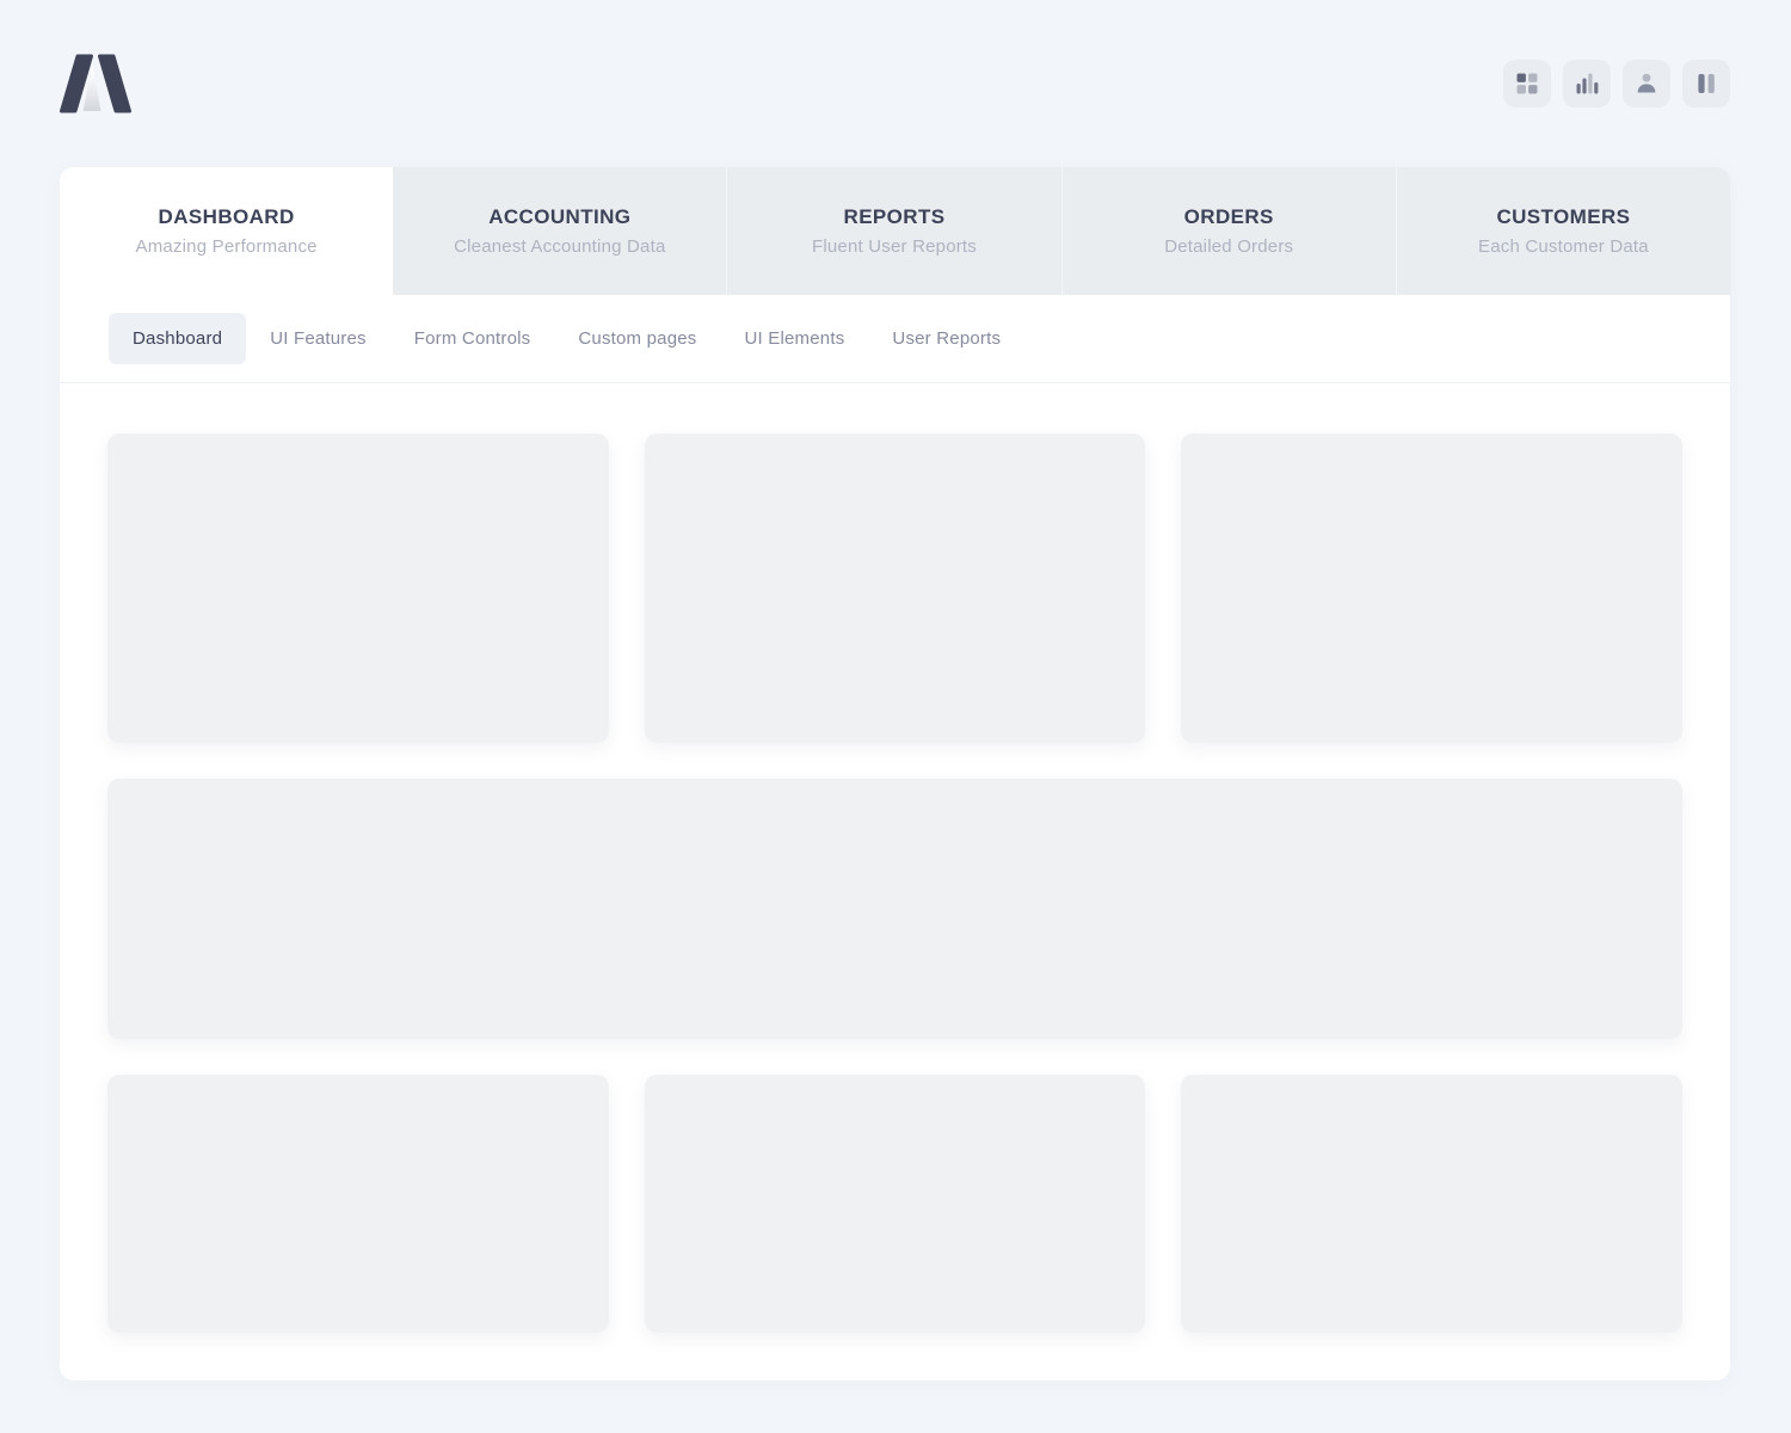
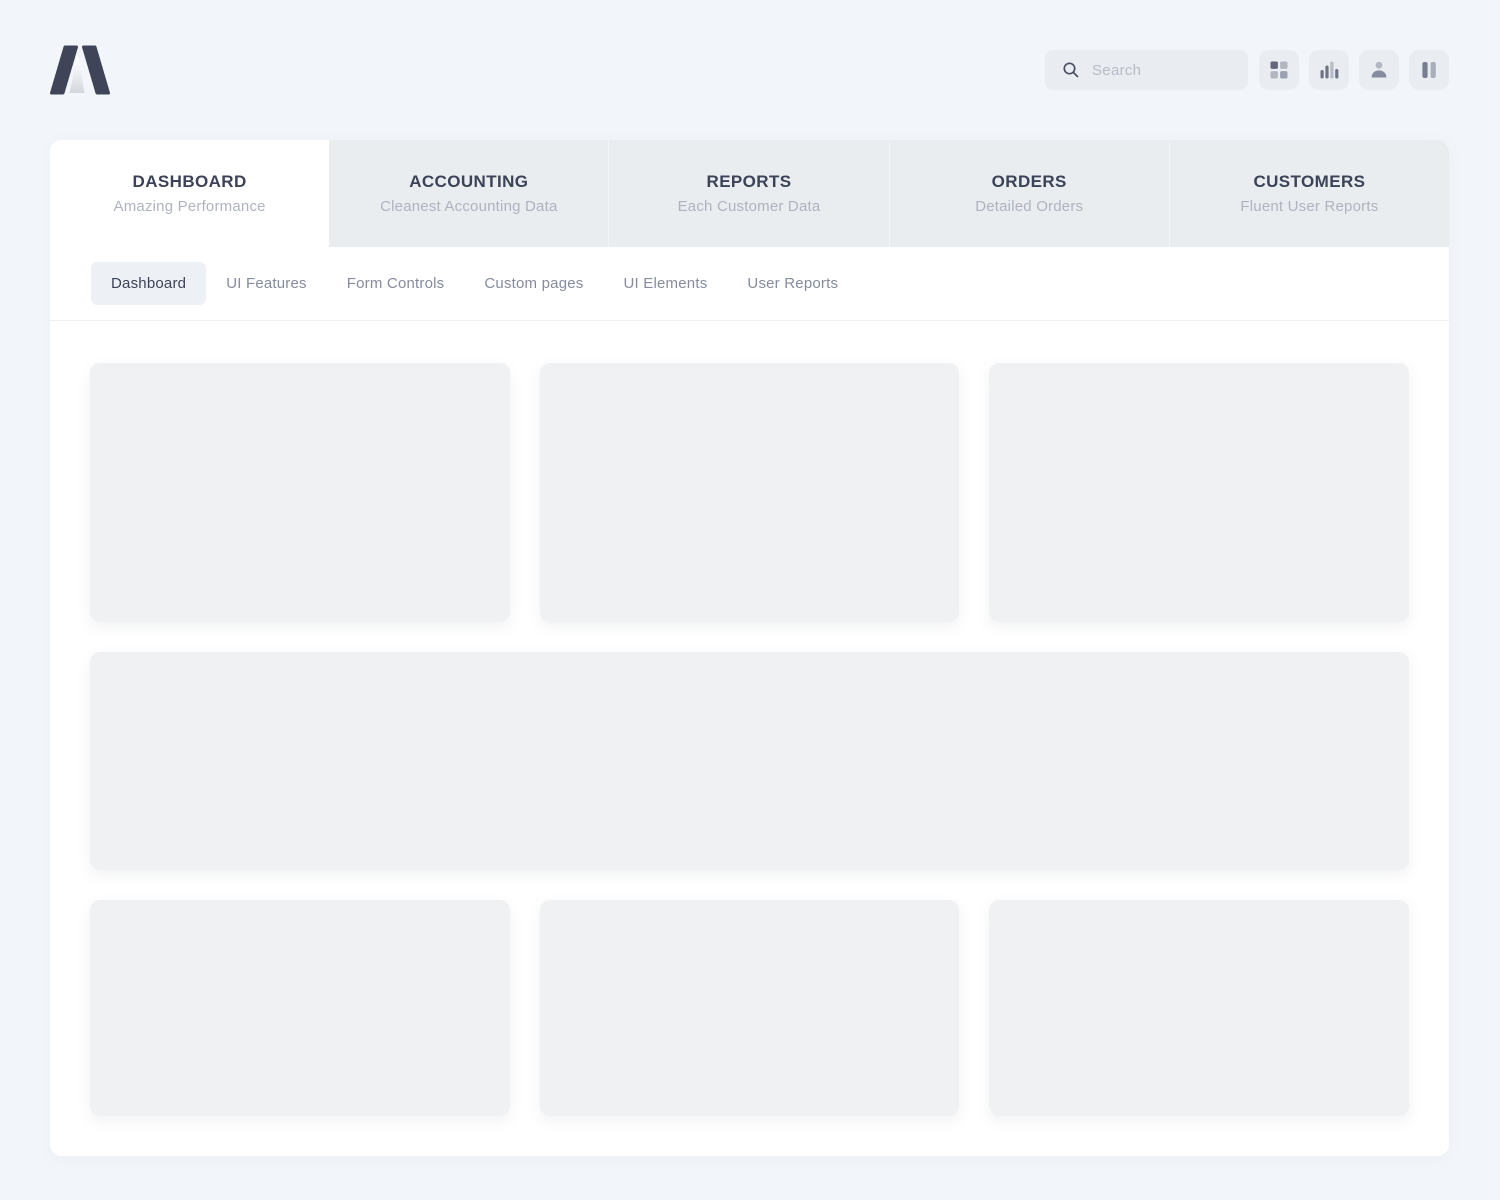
+ Search
  DASHBOARD
  Amazing Performance
  ACCOUNTING
  Cleanest Accounting Data
  REPORTS
- Fluent User Reports
+ Each Customer Data
  ORDERS
  Detailed Orders
  CUSTOMERS
- Each Customer Data
+ Fluent User Reports
  Dashboard
  UI Features
  Form Controls
  Custom pages
  UI Elements
  User Reports
